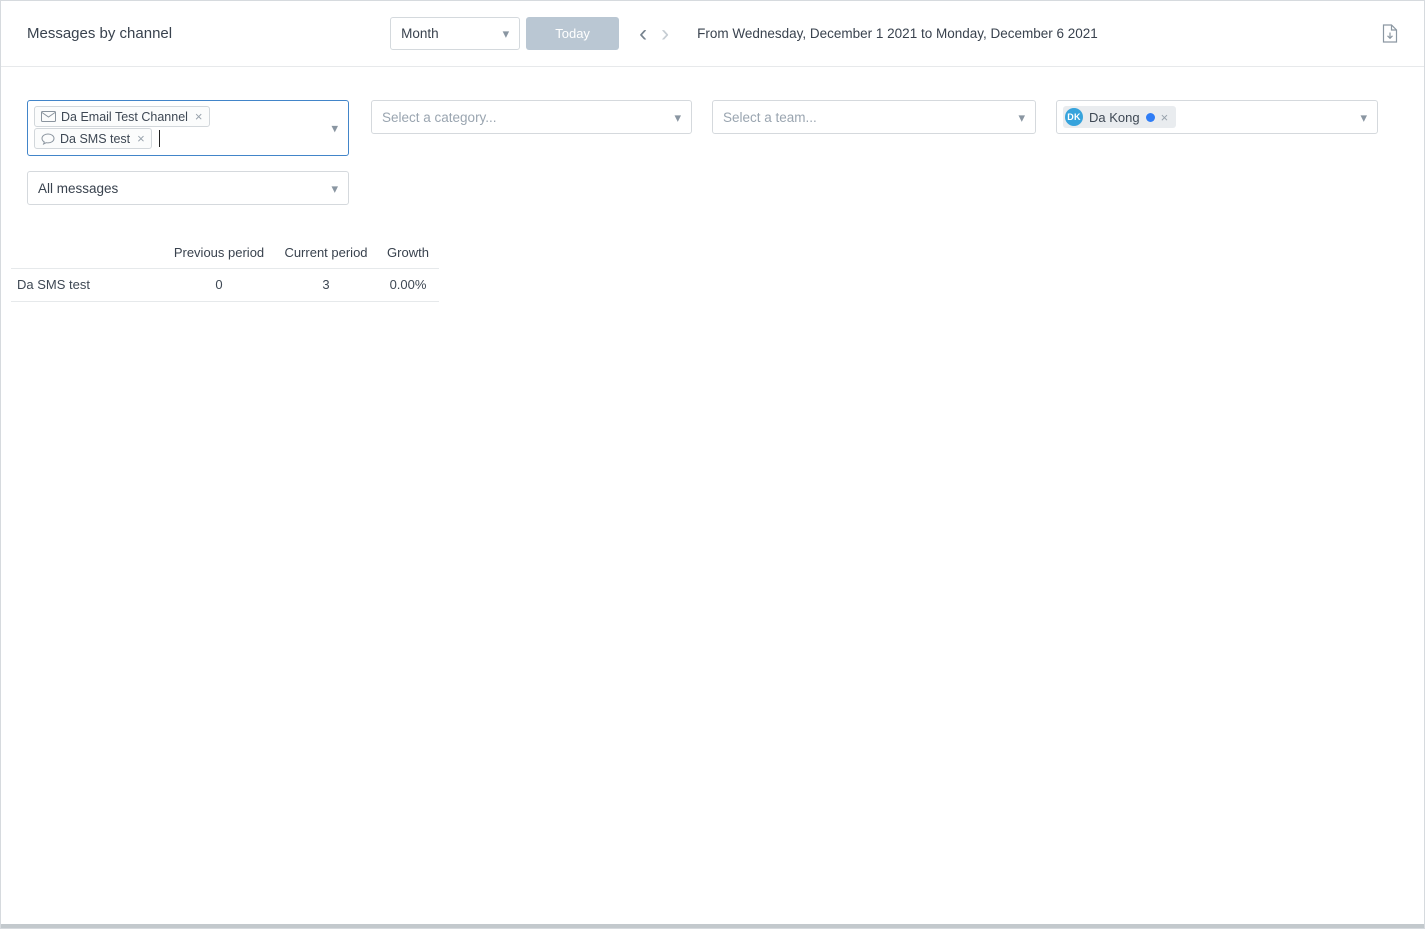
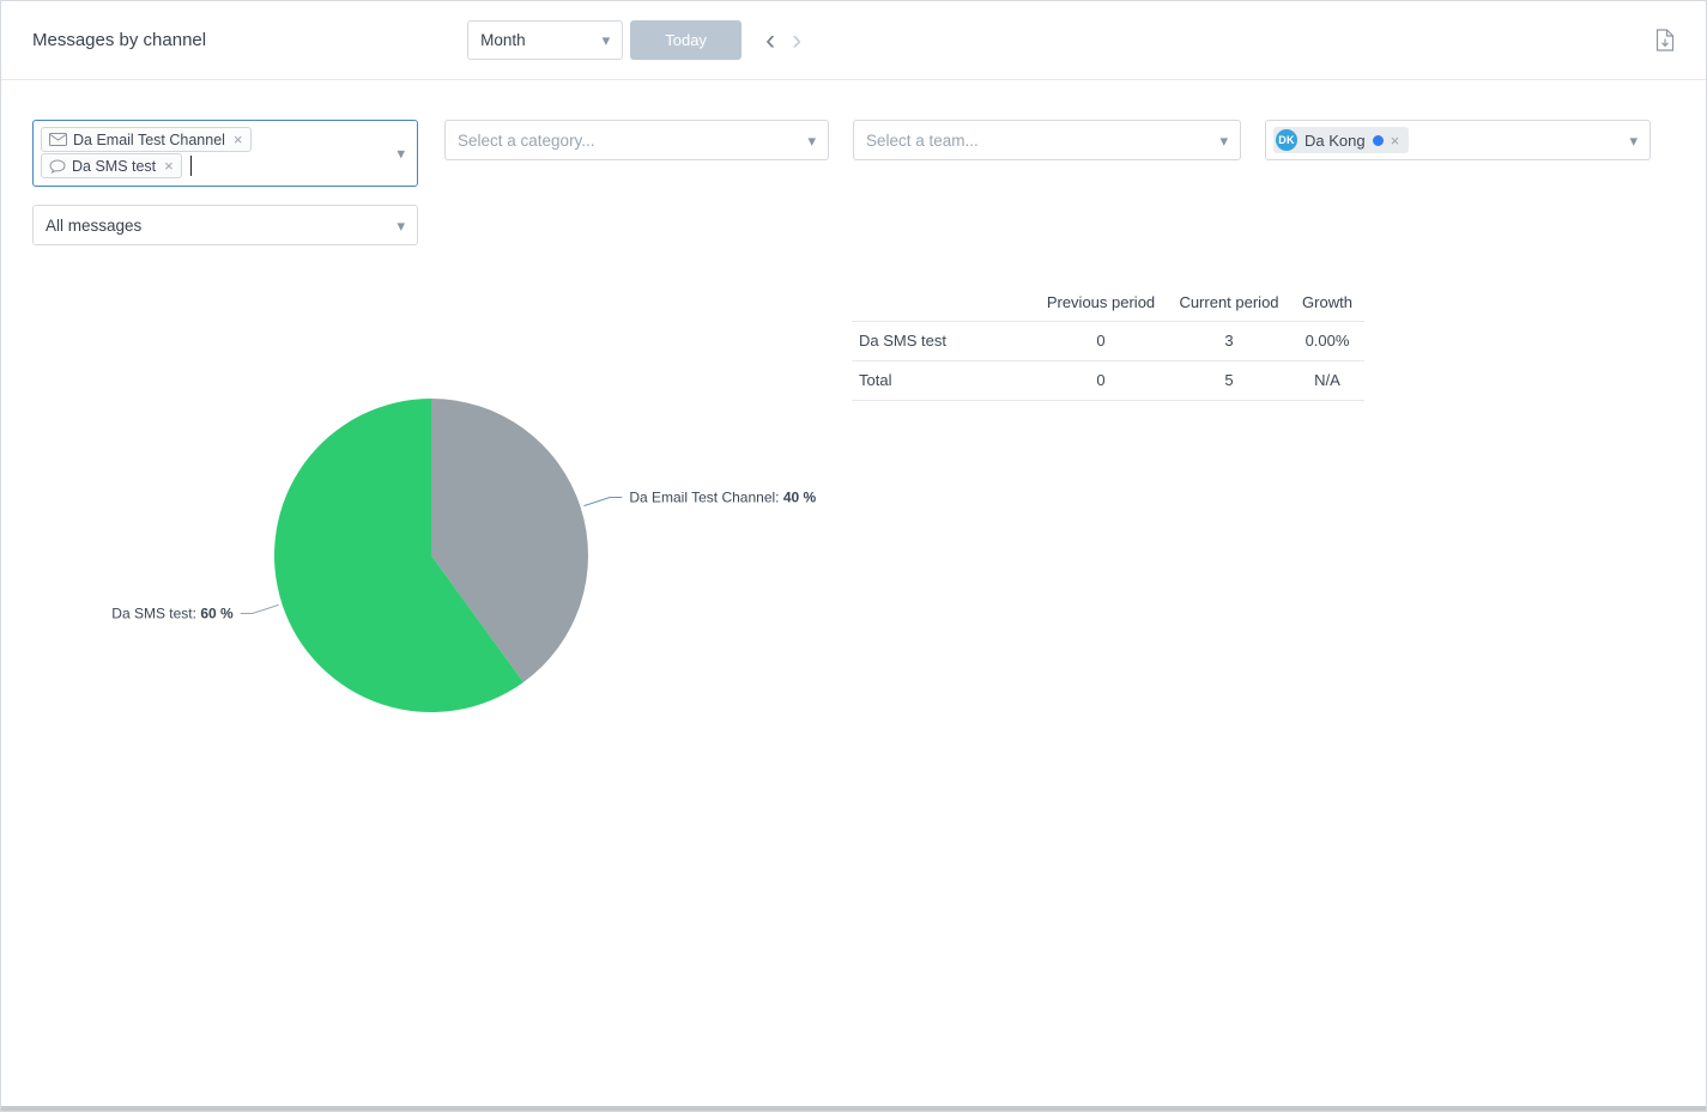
  Messages by channel
  Month
  ▾
  Today
  ‹
  ›
- From Wednesday, December 1 2021 to Monday, December 6 2021
  Da Email Test Channel
  ×
  Da SMS test
  ×
  ▾
  Select a category...
  ▾
  Select a team...
  ▾
  DK
  Da Kong
  ×
  ▾
  All messages
  ▾
+ Da Email Test Channel: 40 %
+ Da SMS test: 60 %
  	Previous period	Current period	Growth
  Da SMS test	0	3	0.00%
+ Total	0	5	N/A
